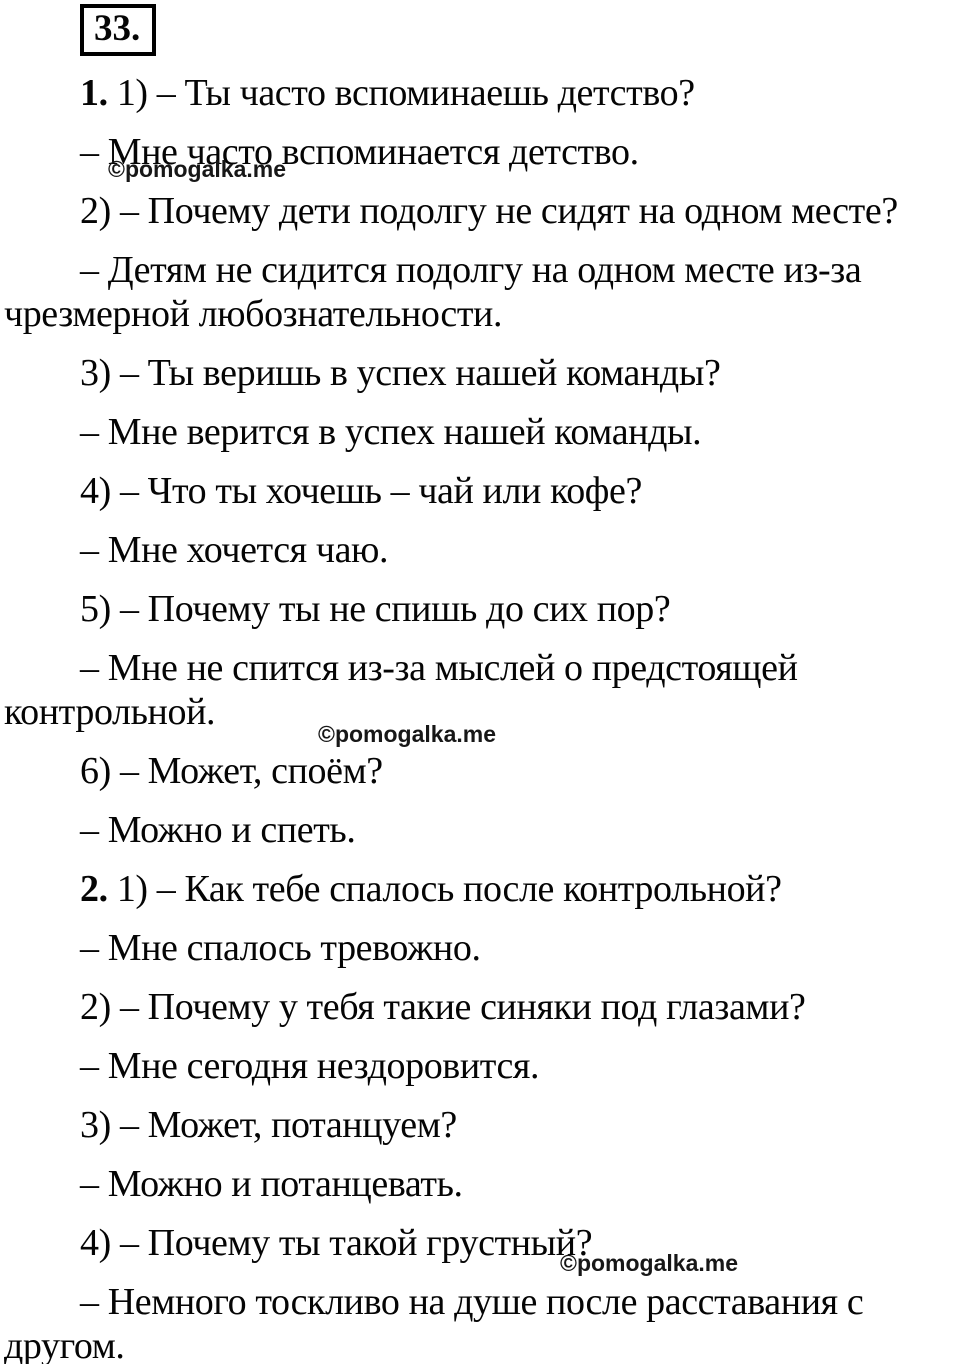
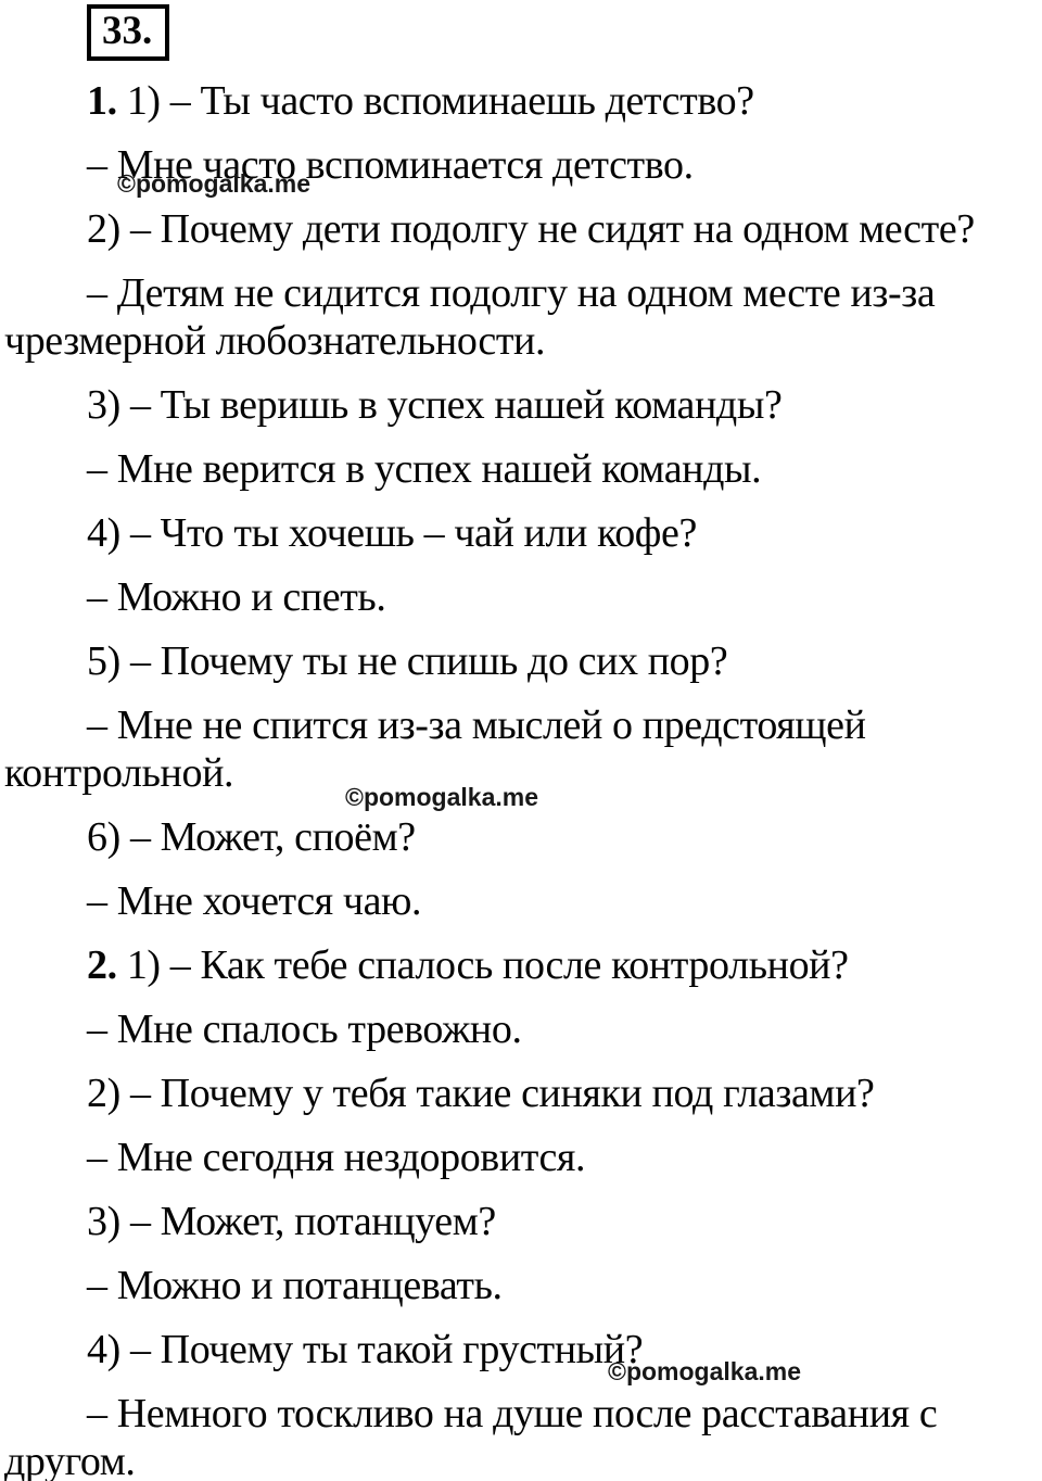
  33.
  1. 1) – Ты часто вспоминаешь детство?
  – Мне часто вспоминается детство.
  2) – Почему дети подолгу не сидят на одном месте?
  – Детям не сидится подолгу на одном месте из-за
  чрезмерной любознательности.
  3) – Ты веришь в успех нашей команды?
  – Мне верится в успех нашей команды.
  4) – Что ты хочешь – чай или кофе?
- – Мне хочется чаю.
+ – Можно и спеть.
  5) – Почему ты не спишь до сих пор?
  – Мне не спится из-за мыслей о предстоящей
  контрольной.
  6) – Может, споём?
- – Можно и спеть.
+ – Мне хочется чаю.
  2. 1) – Как тебе спалось после контрольной?
  – Мне спалось тревожно.
  2) – Почему у тебя такие синяки под глазами?
  – Мне сегодня нездоровится.
  3) – Может, потанцуем?
  – Можно и потанцевать.
  4) – Почему ты такой грустный?
  – Немного тоскливо на душе после расставания с
  другом.
  ©pomogalka.me
  ©pomogalka.me
  ©pomogalka.me
